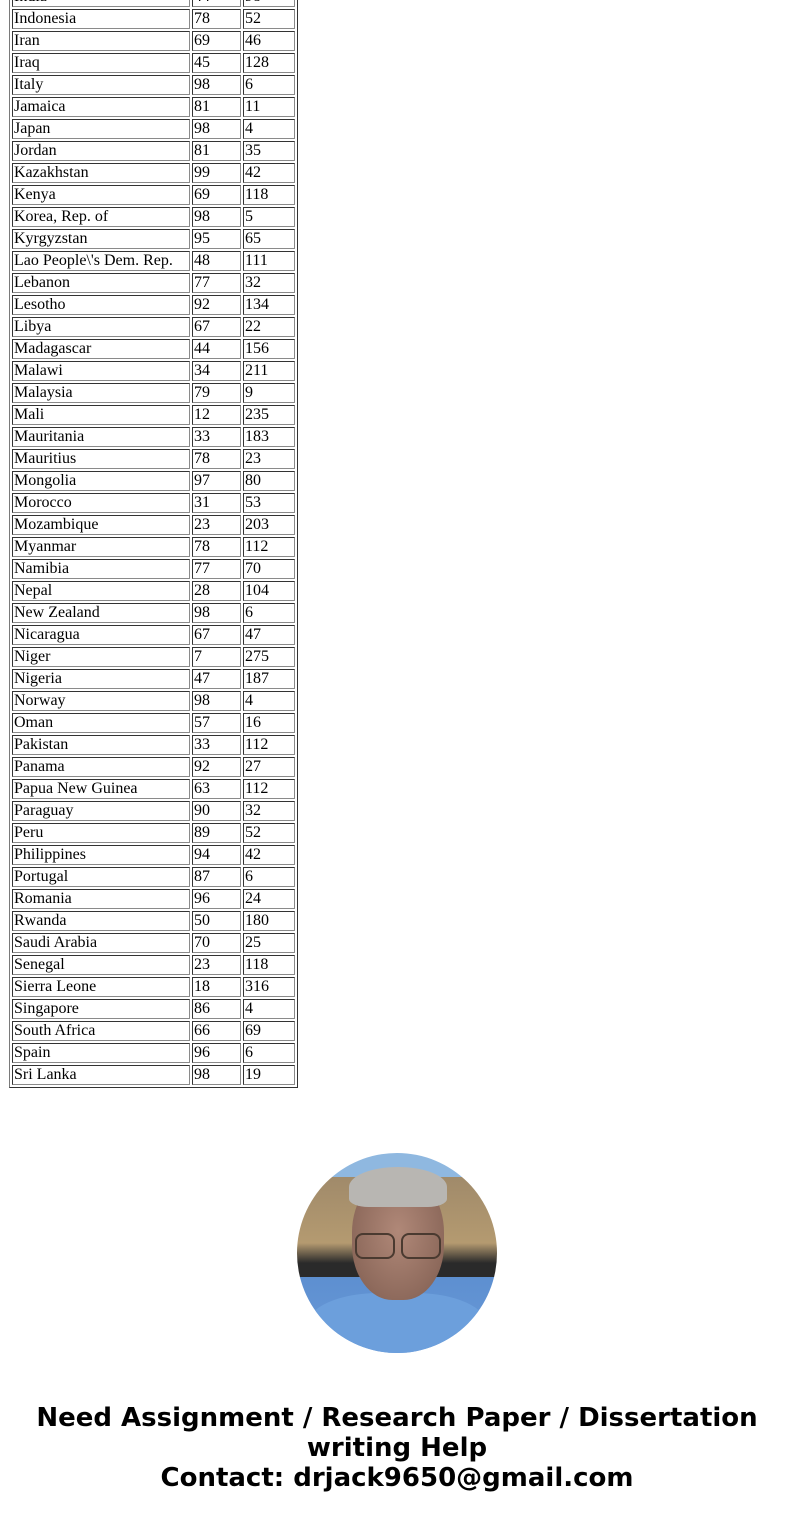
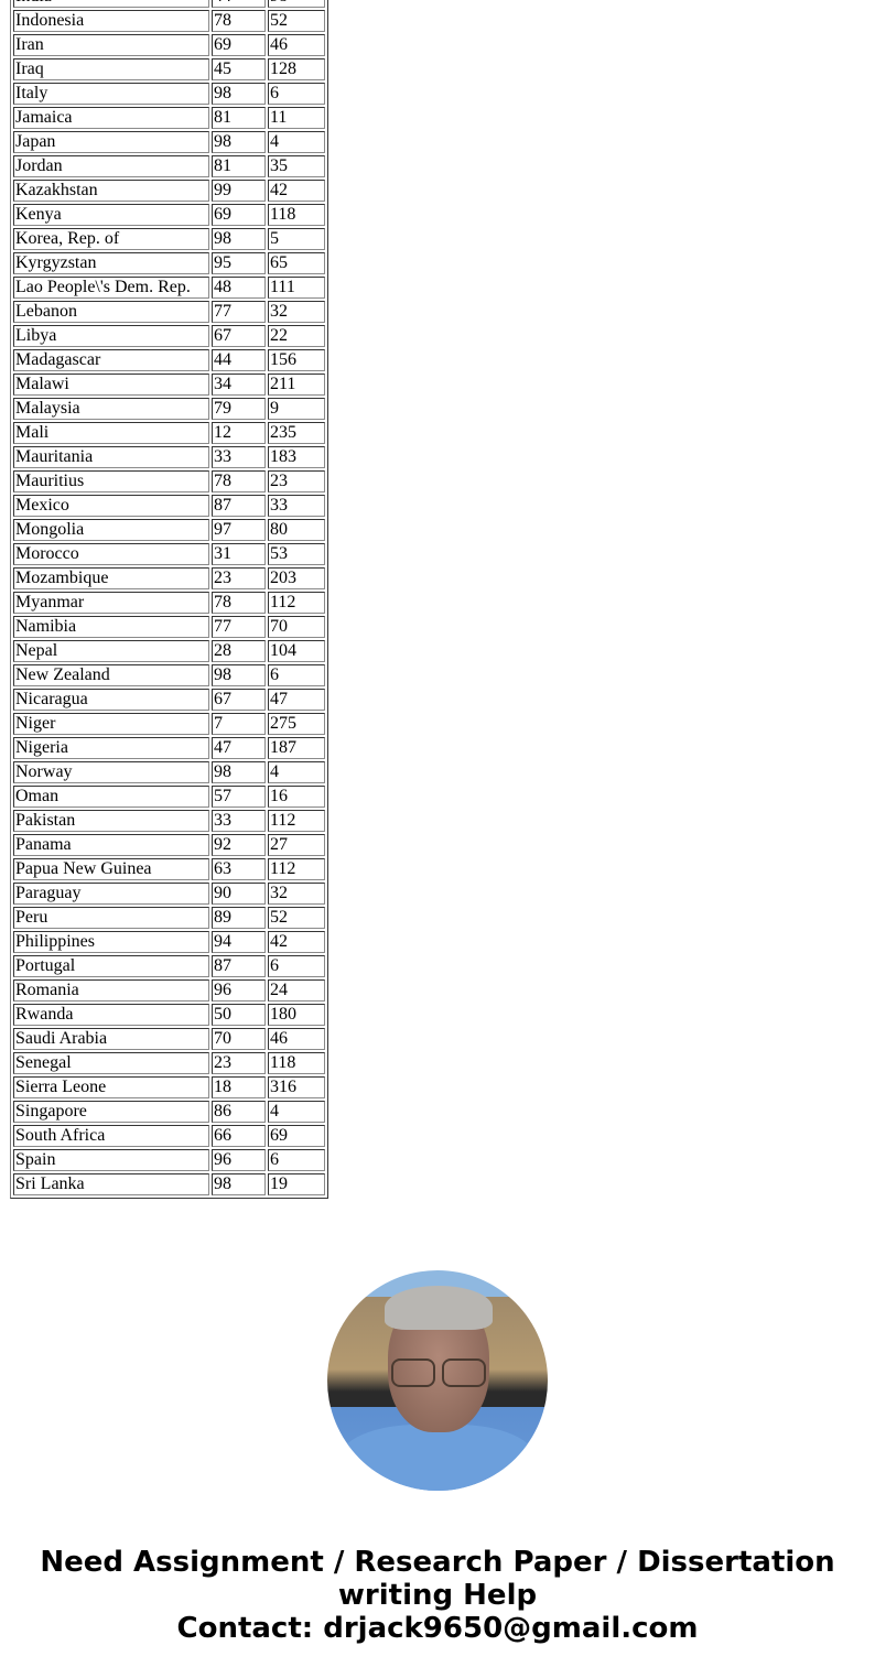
  Indonesia	78	52
  Iran	69	46
  Iraq	45	128
  Italy	98	6
  Jamaica	81	11
  Japan	98	4
  Jordan	81	35
  Kazakhstan	99	42
  Kenya	69	118
  Korea, Rep. of	98	5
  Kyrgyzstan	95	65
  Lao People\'s Dem. Rep.	48	111
  Lebanon	77	32
- Lesotho	92	134
  Libya	67	22
  Madagascar	44	156
  Malawi	34	211
  Malaysia	79	9
  Mali	12	235
  Mauritania	33	183
  Mauritius	78	23
+ Mexico	87	33
  Mongolia	97	80
  Morocco	31	53
  Mozambique	23	203
  Myanmar	78	112
  Namibia	77	70
  Nepal	28	104
  New Zealand	98	6
  Nicaragua	67	47
  Niger	7	275
  Nigeria	47	187
  Norway	98	4
  Oman	57	16
  Pakistan	33	112
  Panama	92	27
  Papua New Guinea	63	112
  Paraguay	90	32
  Peru	89	52
  Philippines	94	42
  Portugal	87	6
  Romania	96	24
  Rwanda	50	180
- Saudi Arabia	70	25
+ Saudi Arabia	70	46
  Senegal	23	118
  Sierra Leone	18	316
  Singapore	86	4
  South Africa	66	69
  Spain	96	6
  Sri Lanka	98	19
  Need Assignment / Research Paper / Dissertation
  writing Help
  Contact: drjack9650@gmail.com
